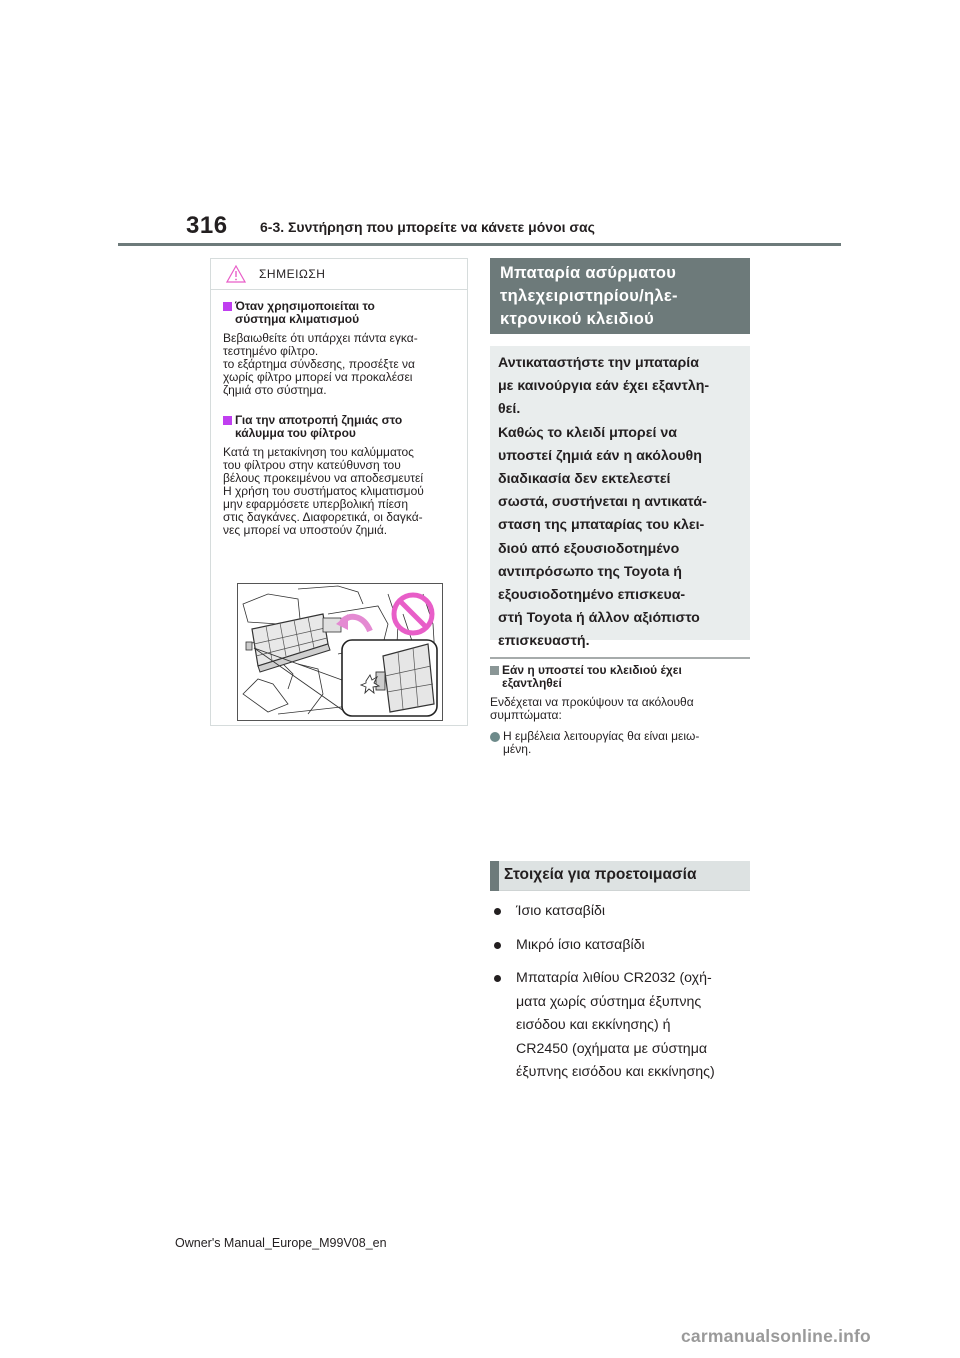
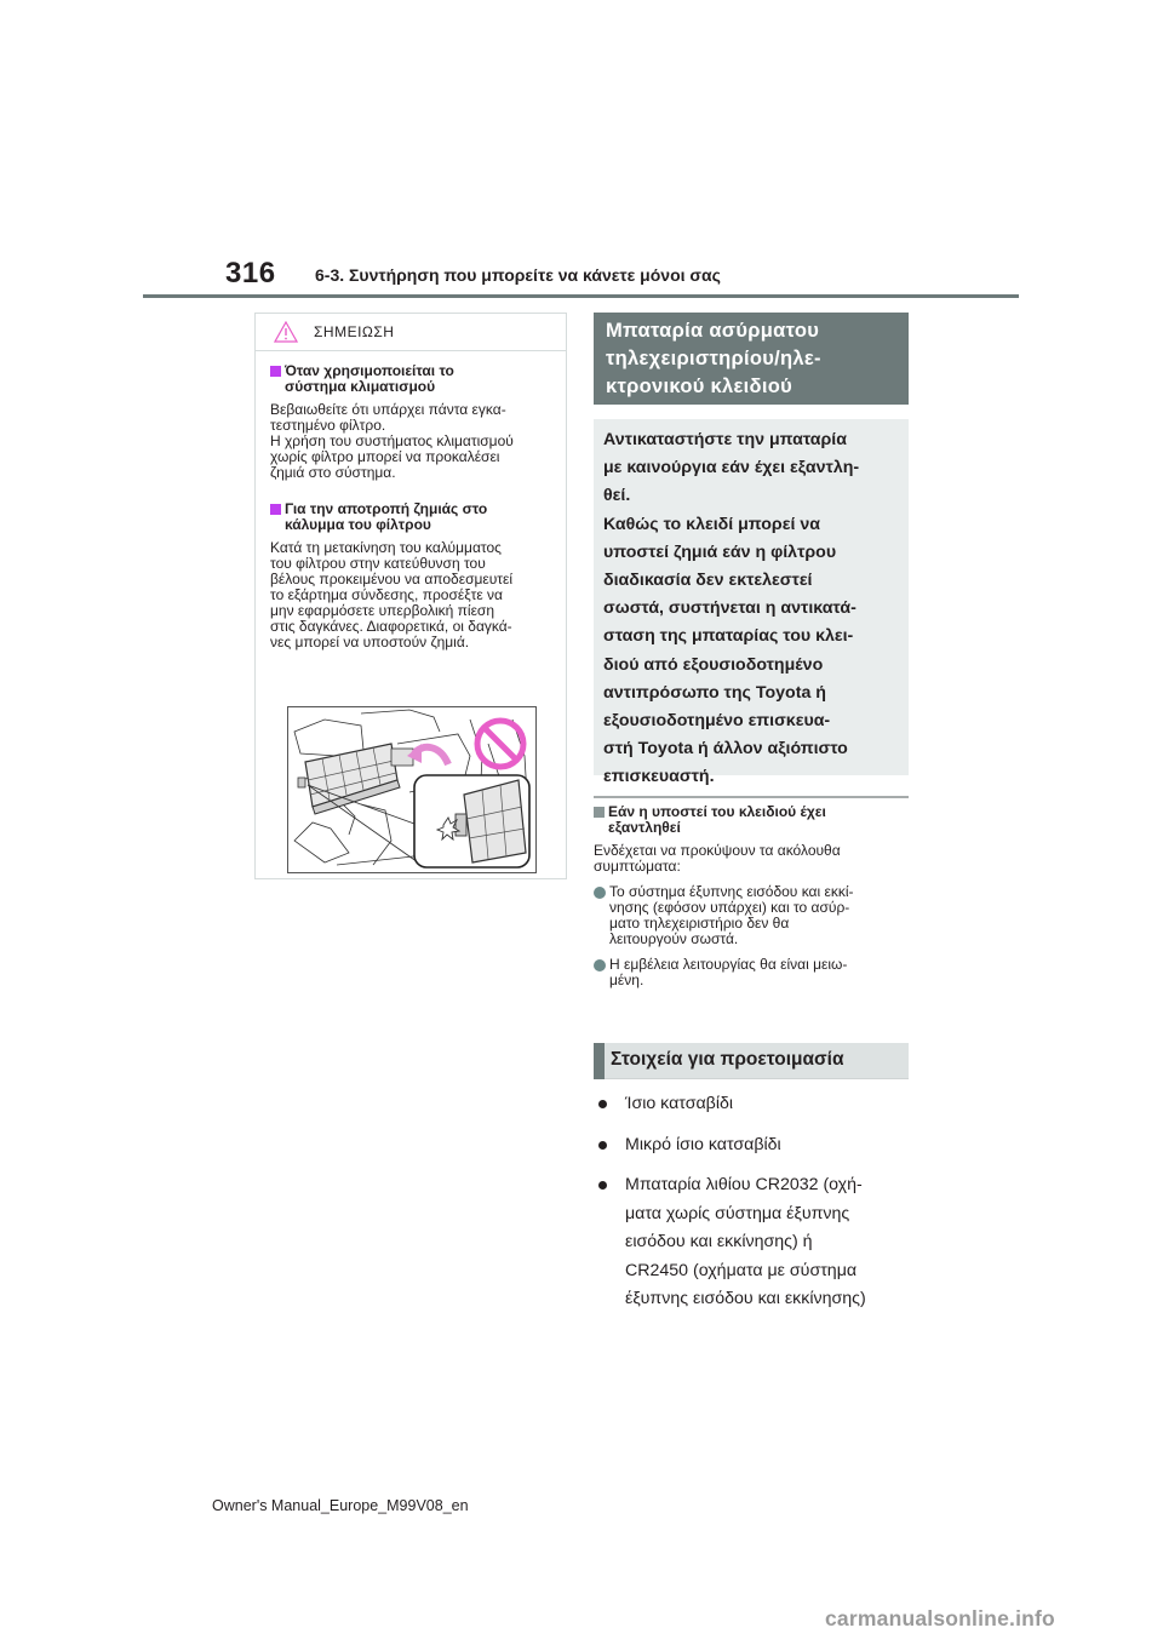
  316
  6-3. Συντήρηση που μπορείτε να κάνετε μόνοι σας
  ΣΗΜΕΙΩΣΗ
  Όταν χρησιμοποιείται το
  σύστημα κλιματισμού
  Βεβαιωθείτε ότι υπάρχει πάντα εγκα-
  τεστημένο φίλτρο.
- το εξάρτημα σύνδεσης, προσέξτε να
+ Η χρήση του συστήματος κλιματισμού
  χωρίς φίλτρο μπορεί να προκαλέσει
  ζημιά στο σύστημα.
  Για την αποτροπή ζημιάς στο
  κάλυμμα του φίλτρου
  Κατά τη μετακίνηση του καλύμματος
  του φίλτρου στην κατεύθυνση του
  βέλους προκειμένου να αποδεσμευτεί
- Η χρήση του συστήματος κλιματισμού
+ το εξάρτημα σύνδεσης, προσέξτε να
  μην εφαρμόσετε υπερβολική πίεση
  στις δαγκάνες. Διαφορετικά, οι δαγκά-
  νες μπορεί να υποστούν ζημιά.
  Μπαταρία ασύρματου
  τηλεχειριστηρίου/ηλε-
  κτρονικού κλειδιού
  Αντικαταστήστε την μπαταρία
  με καινούργια εάν έχει εξαντλη-
  θεί.
  Καθώς το κλειδί μπορεί να
- υποστεί ζημιά εάν η ακόλουθη
+ υποστεί ζημιά εάν η φίλτρου
  διαδικασία δεν εκτελεστεί
  σωστά, συστήνεται η αντικατά-
  σταση της μπαταρίας του κλει-
  διού από εξουσιοδοτημένο
  αντιπρόσωπο της Toyota ή
  εξουσιοδοτημένο επισκευα-
  στή Toyota ή άλλον αξιόπιστο
  επισκευαστή.
  Εάν η υποστεί του κλειδιού έχει
  εξαντληθεί
  Ενδέχεται να προκύψουν τα ακόλουθα
  συμπτώματα:
+ Το σύστημα έξυπνης εισόδου και εκκί-
+ νησης (εφόσον υπάρχει) και το ασύρ-
+ ματο τηλεχειριστήριο δεν θα
+ λειτουργούν σωστά.
  Η εμβέλεια λειτουργίας θα είναι μειω-
  μένη.
  Στοιχεία για προετοιμασία
  Ίσιο κατσαβίδι
  Μικρό ίσιο κατσαβίδι
  Μπαταρία λιθίου CR2032 (οχή-
  ματα χωρίς σύστημα έξυπνης
  εισόδου και εκκίνησης) ή
  CR2450 (οχήματα με σύστημα
  έξυπνης εισόδου και εκκίνησης)
  Owner's Manual_Europe_M99V08_en
  carmanualsonline.info
